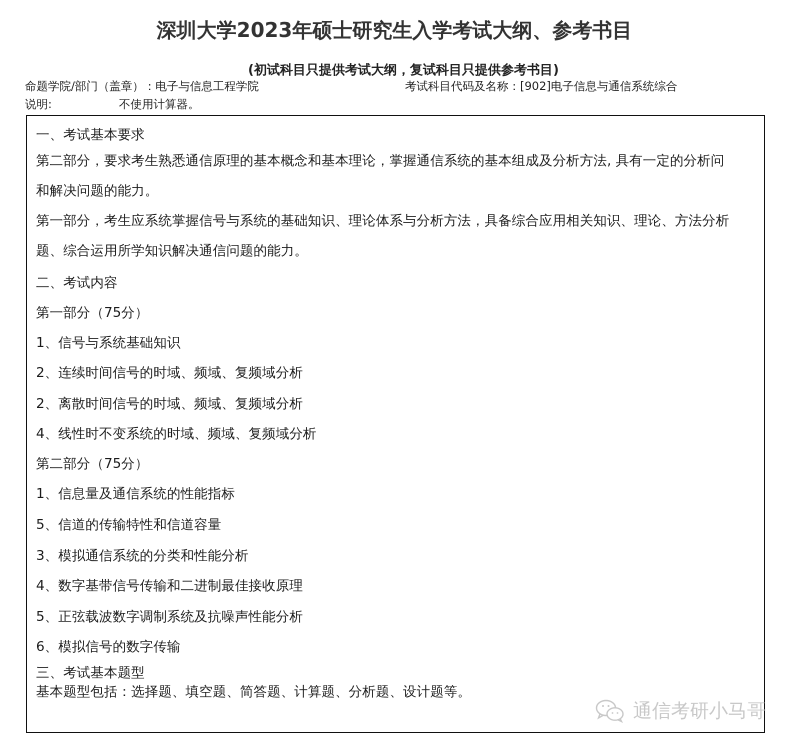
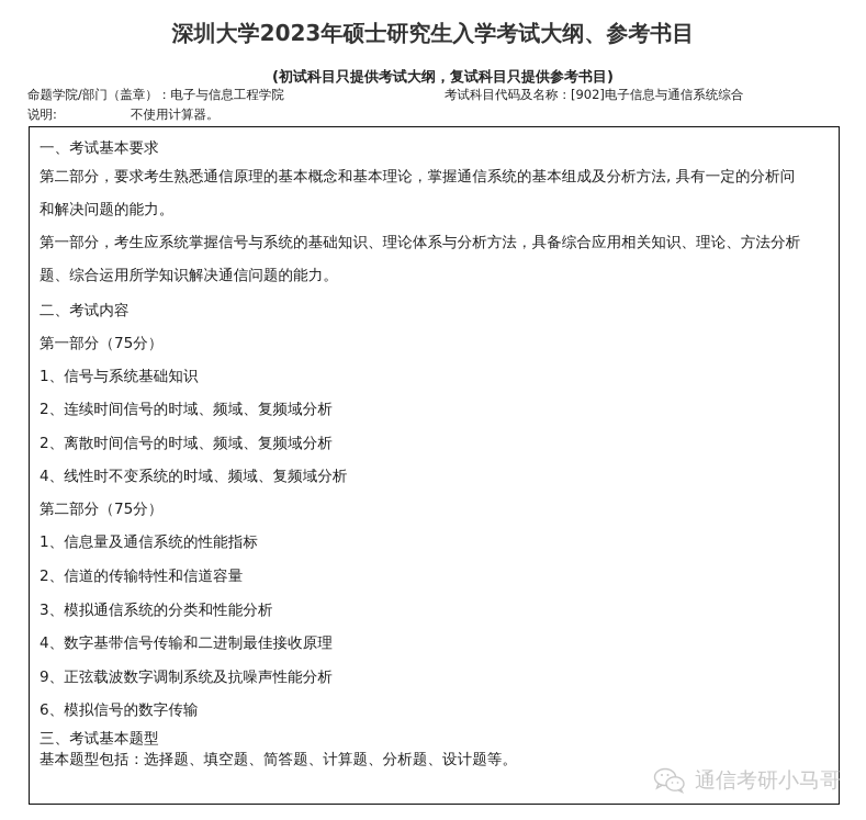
  深圳大学2023年硕士研究生入学考试大纲、参考书目
  (初试科目只提供考试大纲，复试科目只提供参考书目)
  命题学院/部门（盖章）：电子与信息工程学院
  考试科目代码及名称：[902]电子信息与通信系统综合
  说明: 不使用计算器。
  一、考试基本要求
  第二部分，要求考生熟悉通信原理的基本概念和基本理论，掌握通信系统的基本组成及分析方法, 具有一定的分析问
  和解决问题的能力。
  第一部分，考生应系统掌握信号与系统的基础知识、理论体系与分析方法，具备综合应用相关知识、理论、方法分析
  题、综合运用所学知识解决通信问题的能力。
  二、考试内容
  第一部分（75分）
  1、信号与系统基础知识
  2、连续时间信号的时域、频域、复频域分析
  2、离散时间信号的时域、频域、复频域分析
  4、线性时不变系统的时域、频域、复频域分析
  第二部分（75分）
  1、信息量及通信系统的性能指标
- 5、信道的传输特性和信道容量
+ 2、信道的传输特性和信道容量
  3、模拟通信系统的分类和性能分析
  4、数字基带信号传输和二进制最佳接收原理
- 5、正弦载波数字调制系统及抗噪声性能分析
+ 9、正弦载波数字调制系统及抗噪声性能分析
  6、模拟信号的数字传输
  三、考试基本题型
  基本题型包括：选择题、填空题、简答题、计算题、分析题、设计题等。
  通信考研小马哥
